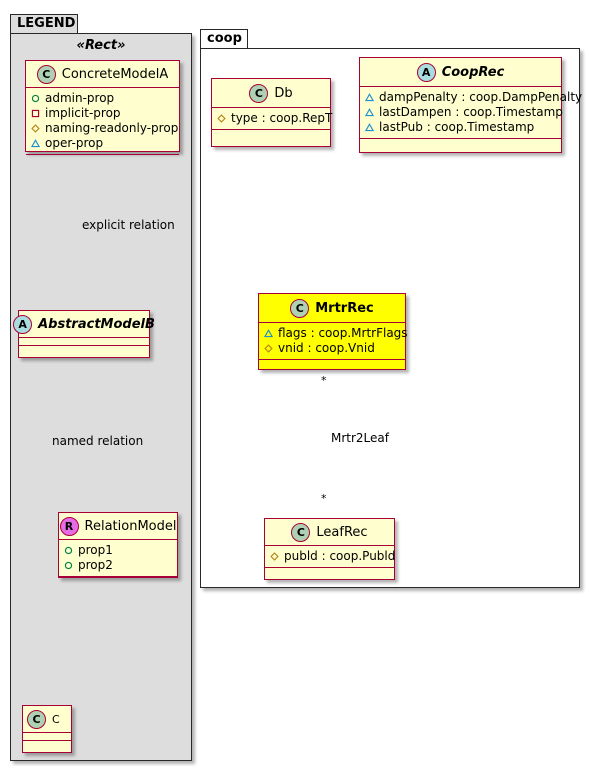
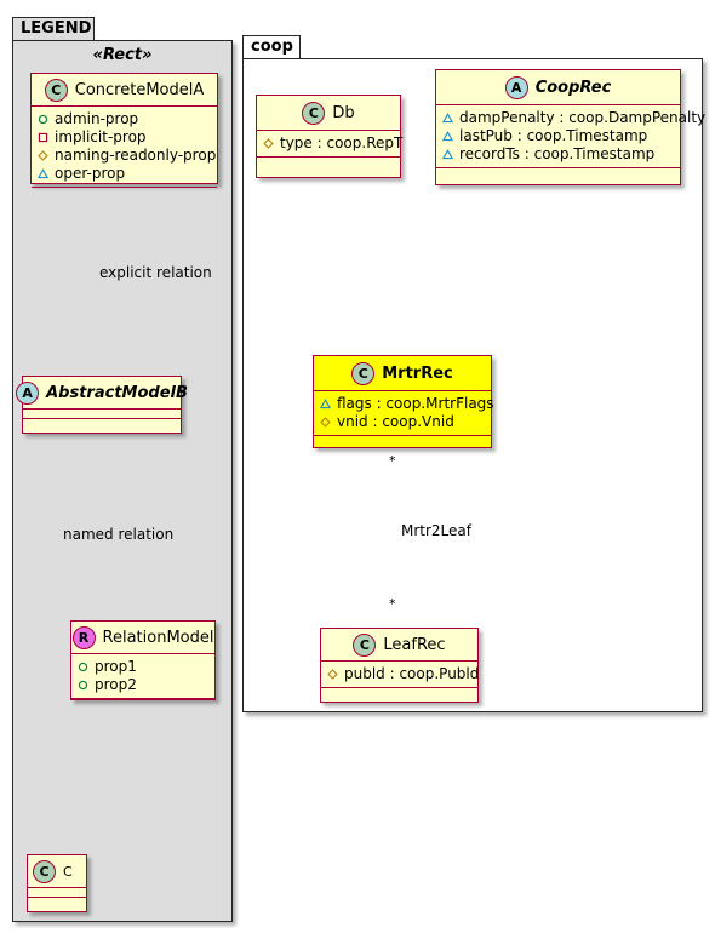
  LEGEND
  «Rect»
  C
  ConcreteModelA
  admin-prop
  implicit-prop
  naming-readonly-prop
  oper-prop
  A
  AbstractModelB
  R
  RelationModel
  prop1
  prop2
  C
  C
  coop
  C
  Db
  type : coop.RepT
  A
  CoopRec
  dampPenalty : coop.DampPenalty
- lastDampen : coop.Timestamp
  lastPub : coop.Timestamp
+ recordTs : coop.Timestamp
  C
  MrtrRec
  flags : coop.MrtrFlags
  vnid : coop.Vnid
  C
  LeafRec
  publd : coop.Publd
  explicit relation
  named relation
  Mrtr2Leaf
  *
  *
